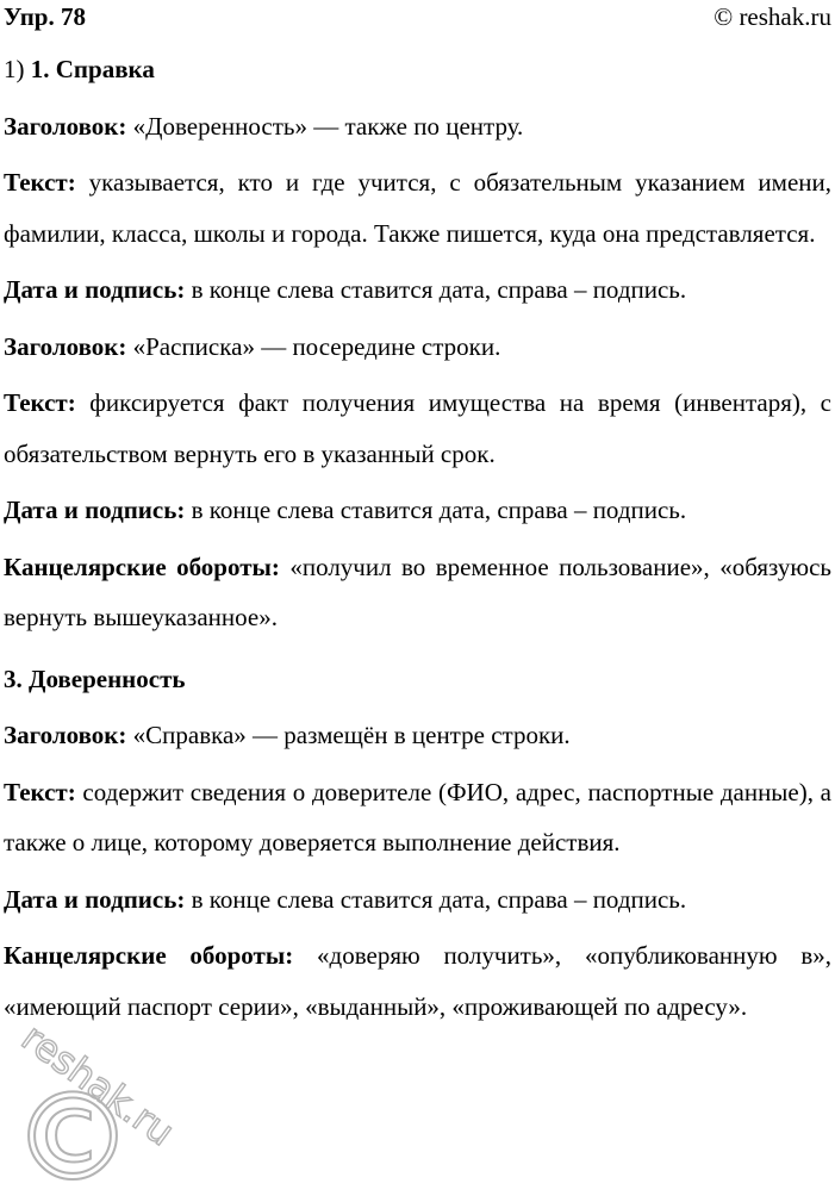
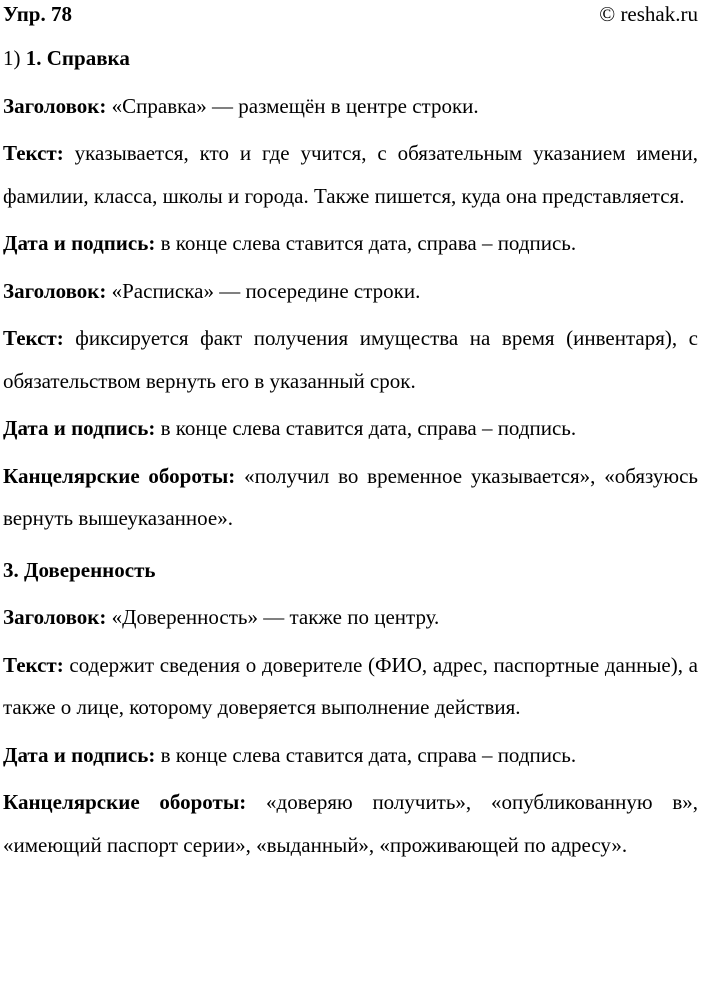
- ©
  Упр. 78
  © reshak.ru
  1) 1. Справка
- Заголовок: «Доверенность» — также по центру.
+ Заголовок: «Справка» — размещён в центре строки.
  Текст: указывается, кто и где учится, с обязательным указанием имени, фамилии, класса, школы и города. Также пишется, куда она представляется.
  Дата и подпись: в конце слева ставится дата, справа – подпись.
  Заголовок: «Расписка» — посередине строки.
  Текст: фиксируется факт получения имущества на время (инвентаря), с обязательством вернуть его в указанный срок.
  Дата и подпись: в конце слева ставится дата, справа – подпись.
- Канцелярские обороты: «получил во временное пользование», «обязуюсь вернуть вышеуказанное».
+ Канцелярские обороты: «получил во временное указывается», «обязуюсь вернуть вышеуказанное».
  3. Доверенность
- Заголовок: «Справка» — размещён в центре строки.
+ Заголовок: «Доверенность» — также по центру.
  Текст: содержит сведения о доверителе (ФИО, адрес, паспортные данные), а также о лице, которому доверяется выполнение действия.
  Дата и подпись: в конце слева ставится дата, справа – подпись.
  Канцелярские обороты: «доверяю получить», «опубликованную в», «имеющий паспорт серии», «выданный», «проживающей по адресу».
